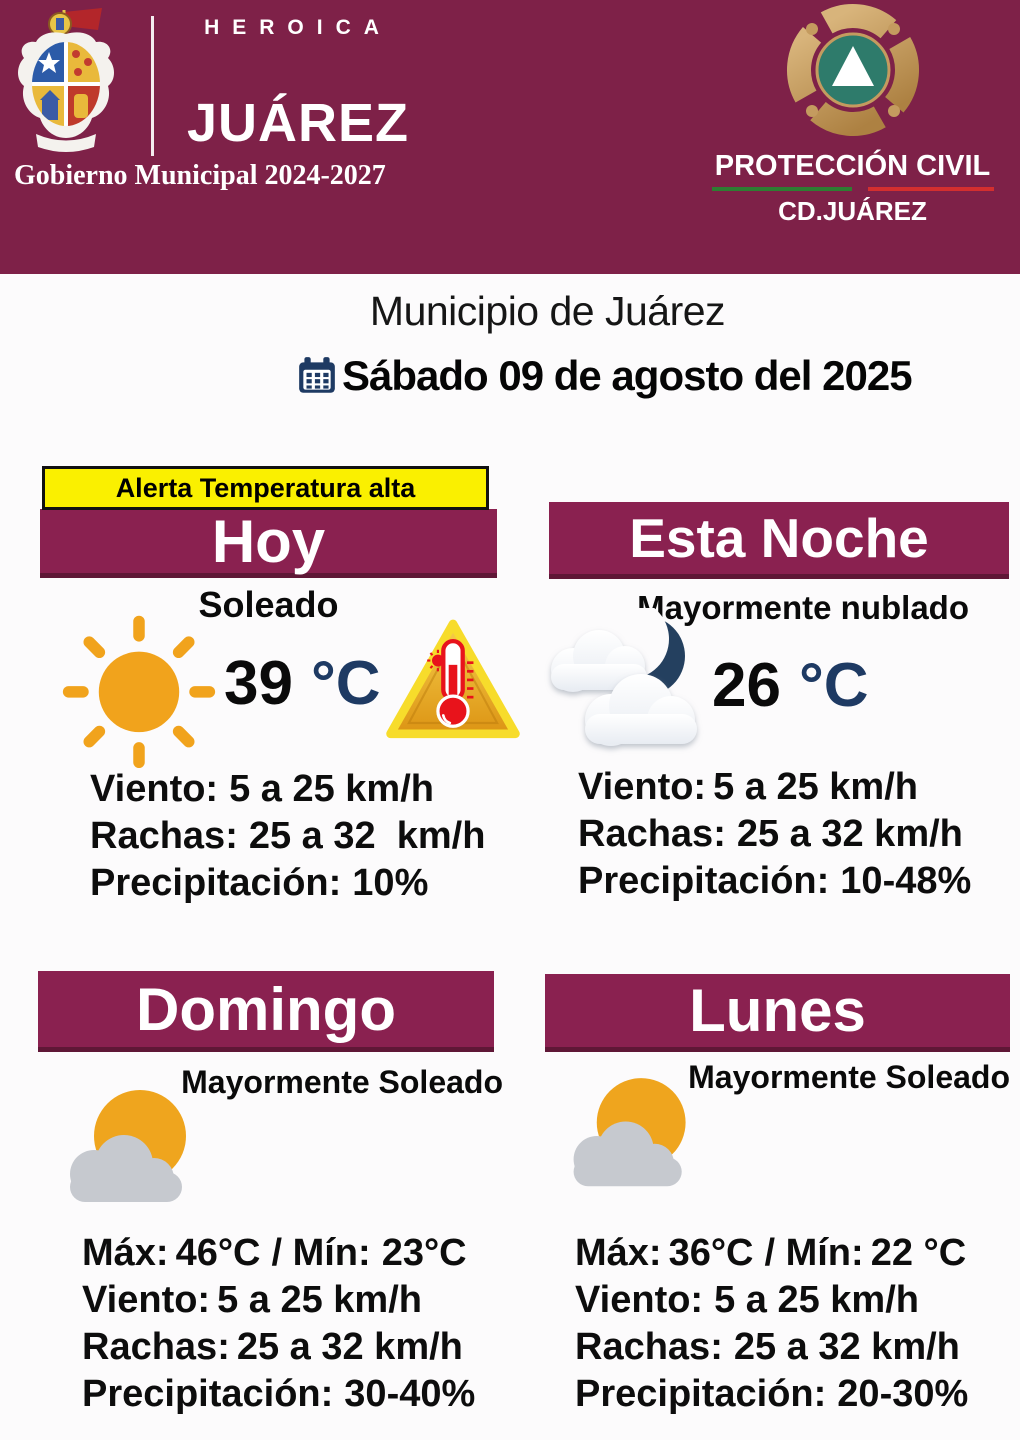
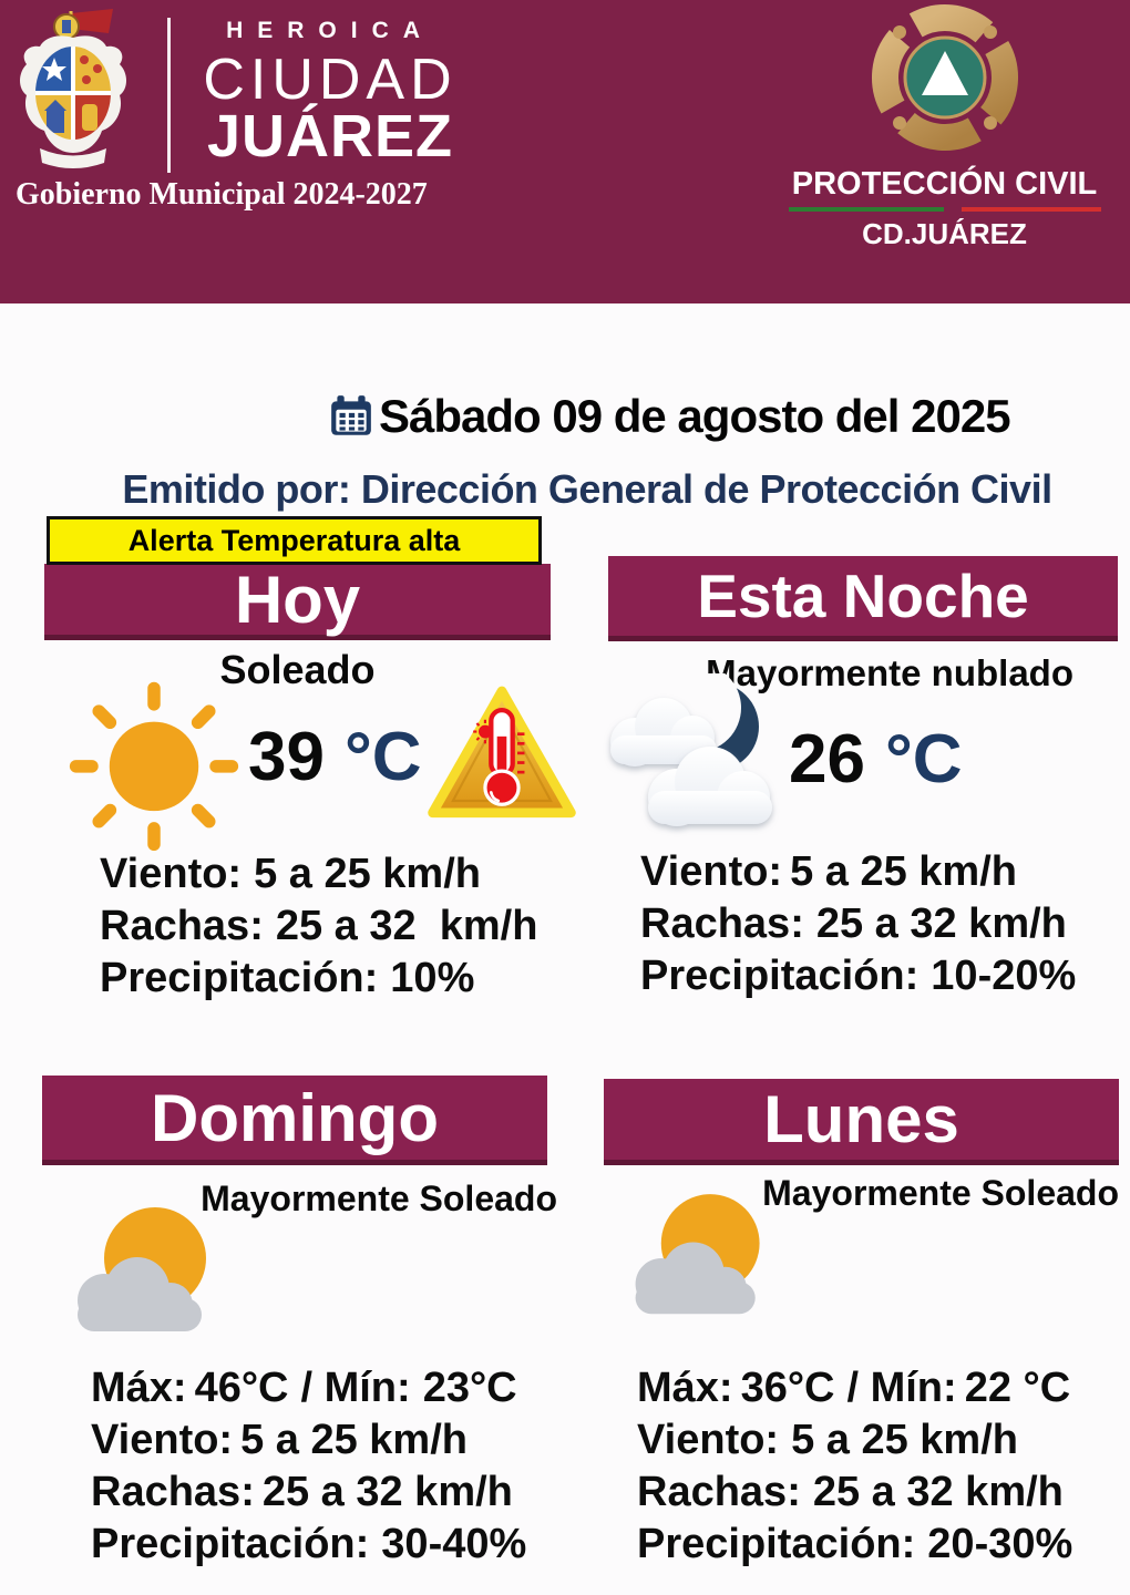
  HEROICA
+ CIUDAD
  JUÁREZ
  Gobierno Municipal 2024-2027
  PROTECCIÓN CIVIL
  CD.JUÁREZ
- Municipio de Juárez
  Sábado 09 de agosto del 2025
+ Emitido por: Dirección General de Protección Civil
  Alerta Temperatura alta
  Hoy
  Esta Noche
  Soleado
  ayormente nublado
  39
  °C
  26
  °C
  Viento:
  5 a 25 km/h
  Rachas:
  25 a 32 km/h
  Precipitación:
  10%
  Viento:
  5 a 25 km/h
  Rachas:
  25 a 32 km/h
  Precipitación:
- 10-48%
+ 10-20%
  Domingo
  Lunes
  Mayormente Soleado
  Mayormente Soleado
  Máx:
  46°C
  / Mín:
  23°C
  Viento:
  5 a 25 km/h
  Rachas:
  25 a 32 km/h
  Precipitación:
  30-40%
  Máx:
  36°C
  / Mín:
  22 °C
  Viento:
  5 a 25 km/h
  Rachas:
  25 a 32 km/h
  Precipitación:
  20-30%
